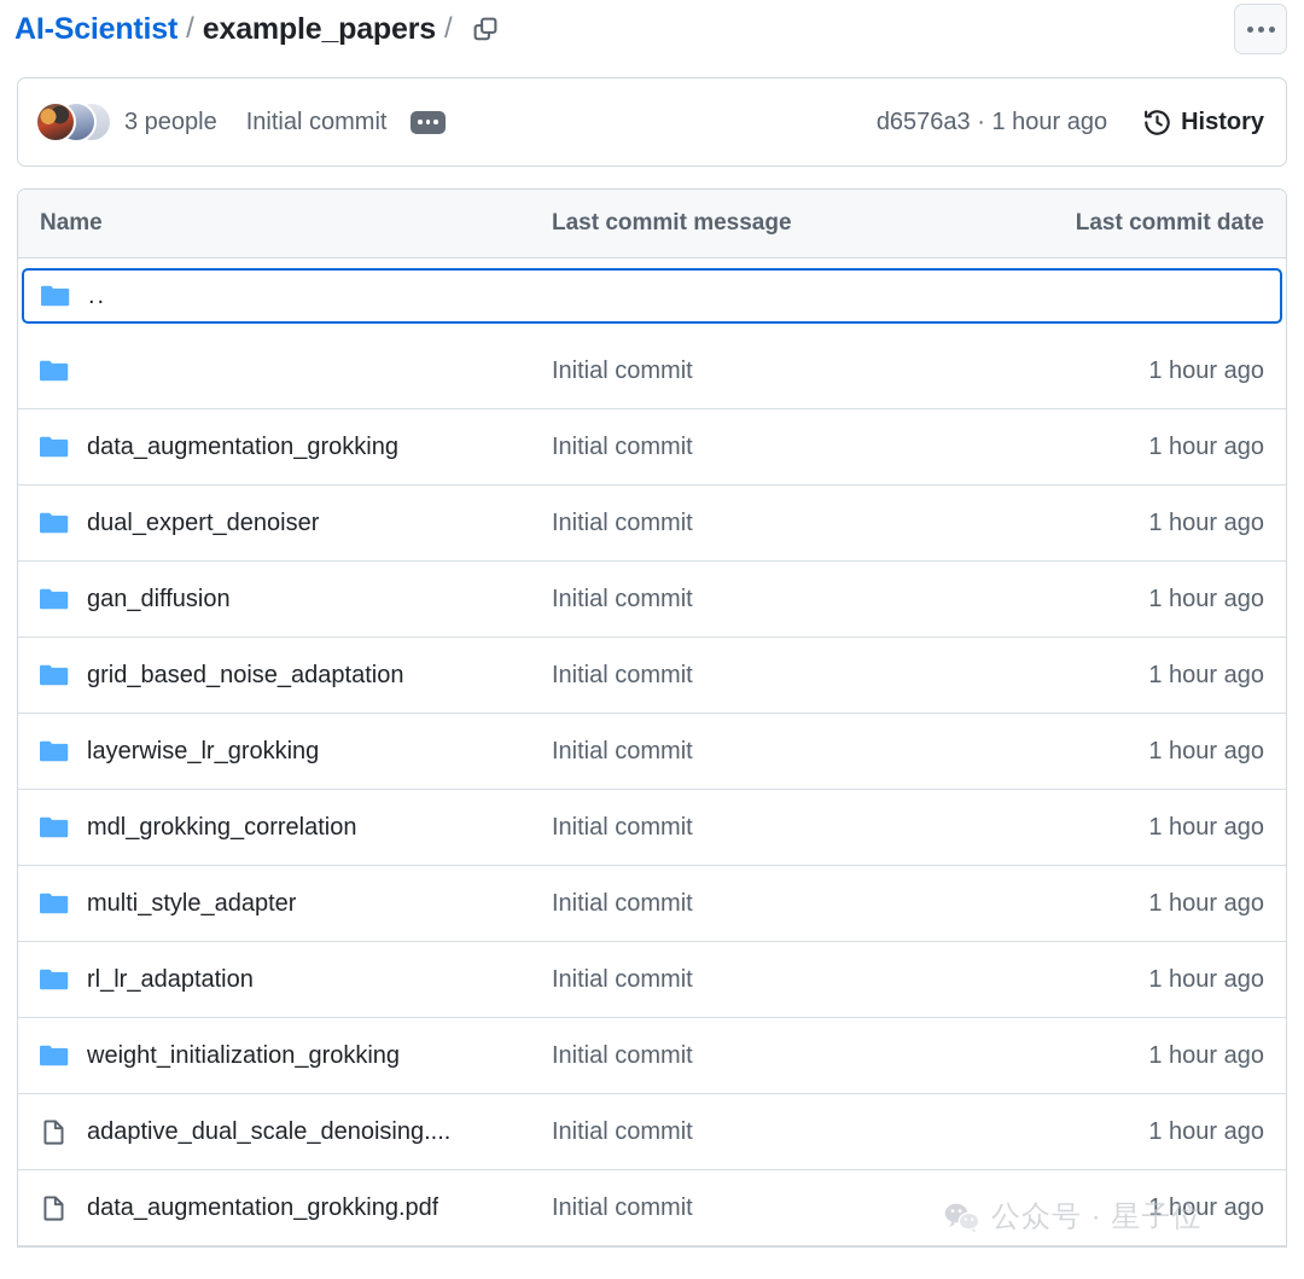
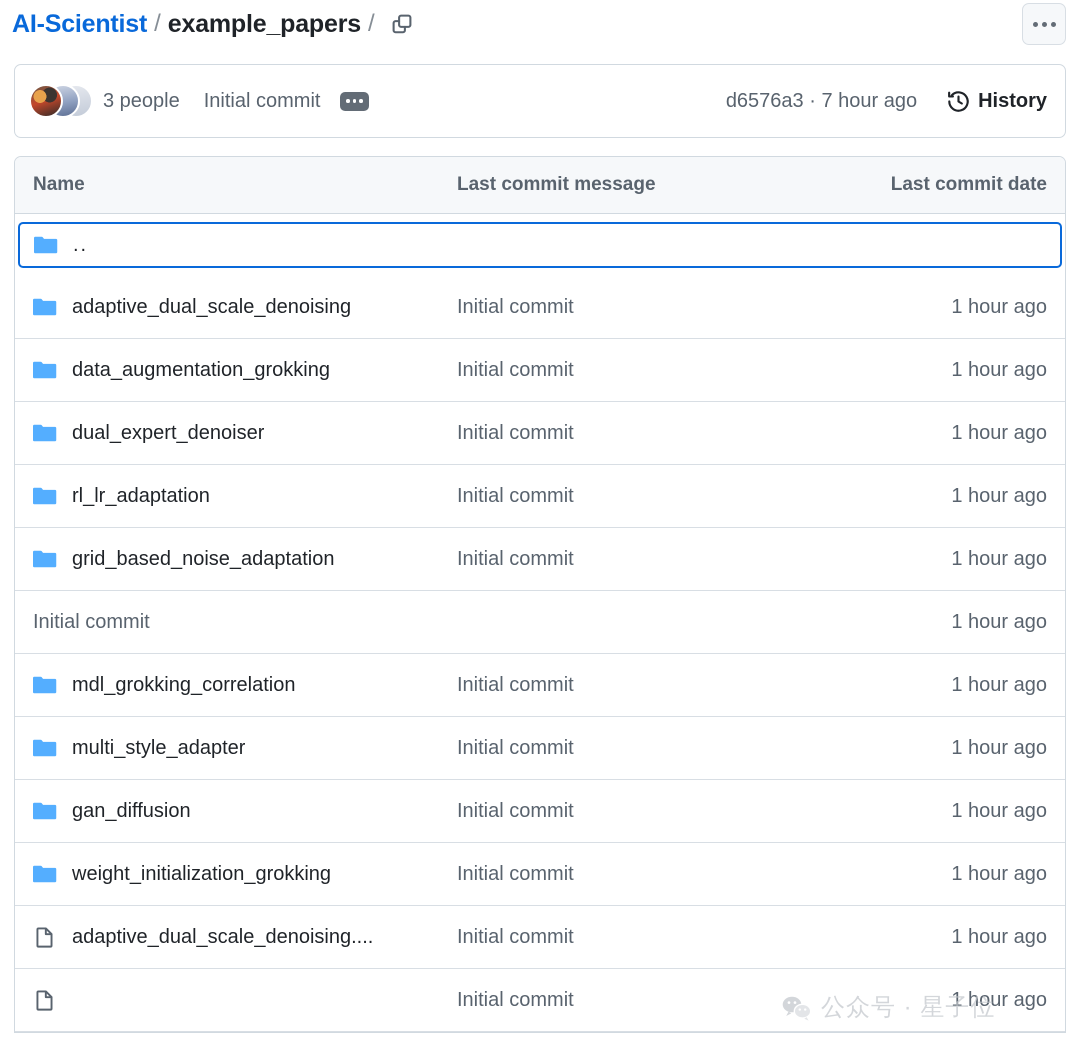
  AI-Scientist
  /
  example_papers
  /
  3 people
  Initial commit
- d6576a3 · 1 hour ago
+ d6576a3 · 7 hour ago
  History
  Name
  Last commit message
  Last commit date
  ..
+ adaptive_dual_scale_denoising
  Initial commit
  1 hour ago
  data_augmentation_grokking
  Initial commit
  1 hour ago
  dual_expert_denoiser
  Initial commit
  1 hour ago
- gan_diffusion
+ rl_lr_adaptation
  Initial commit
  1 hour ago
  grid_based_noise_adaptation
  Initial commit
  1 hour ago
- layerwise_lr_grokking
  Initial commit
  1 hour ago
  mdl_grokking_correlation
  Initial commit
  1 hour ago
  multi_style_adapter
  Initial commit
  1 hour ago
- rl_lr_adaptation
+ gan_diffusion
  Initial commit
  1 hour ago
  weight_initialization_grokking
  Initial commit
  1 hour ago
  adaptive_dual_scale_denoising....
  Initial commit
  1 hour ago
- data_augmentation_grokking.pdf
  Initial commit
  1 hour ago
  公众号 · 星子位
